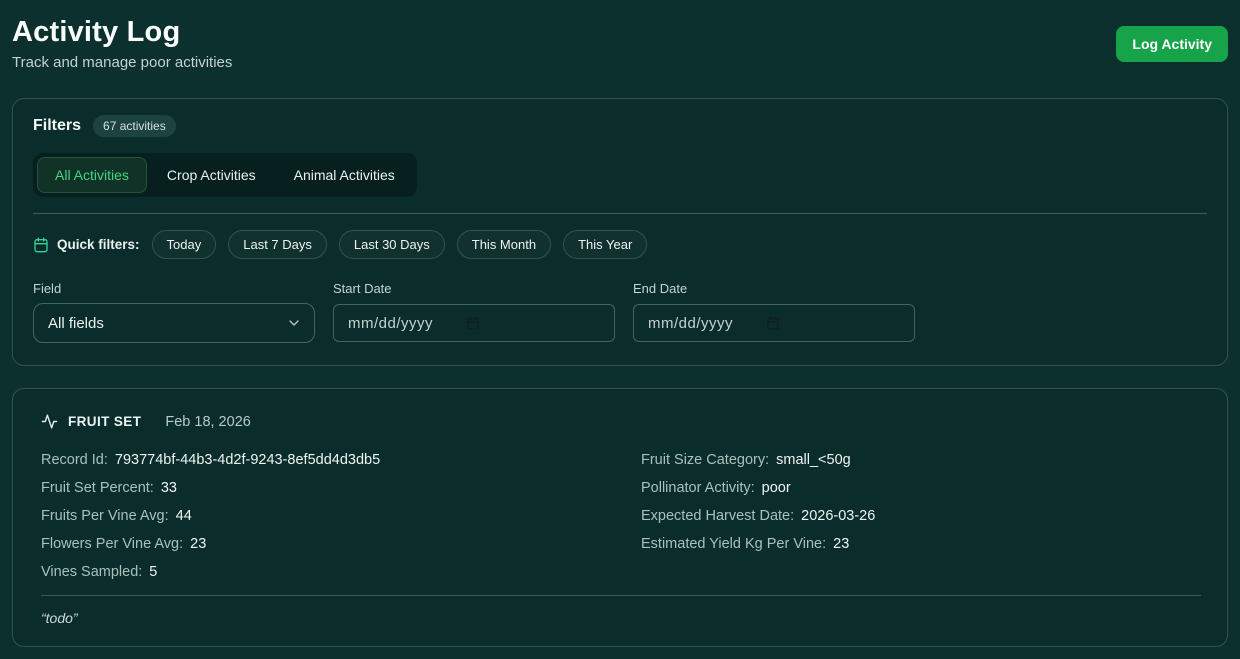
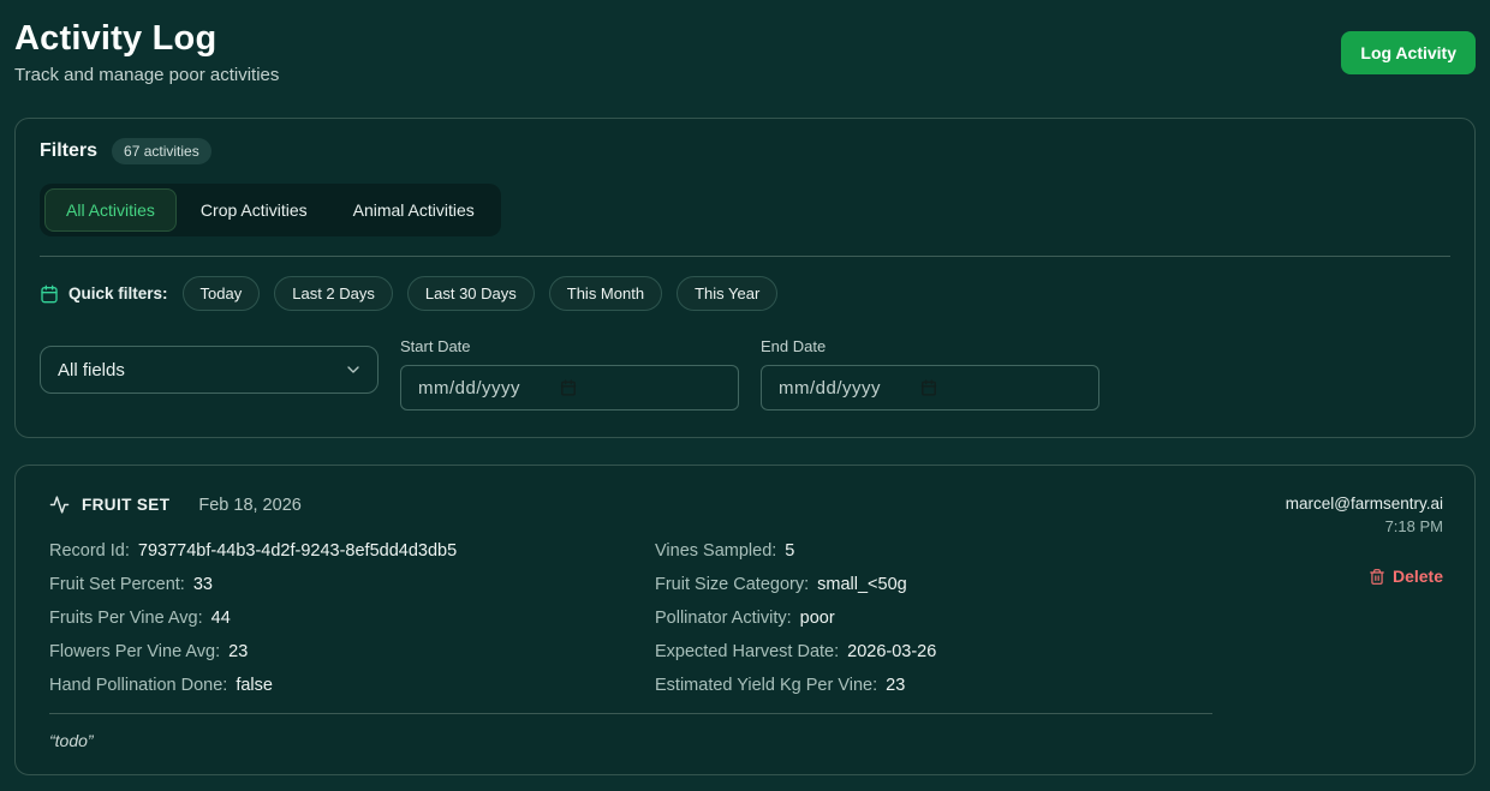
  Activity Log
  Track and manage poor activities
  Log Activity
  Filters
  67 activities
  All Activities
  Crop Activities
  Animal Activities
  Quick filters:
  Today
- Last 7 Days
+ Last 2 Days
  Last 30 Days
  This Month
  This Year
- Field
  All fields
  Start Date
  mm/dd/yyyy
  End Date
  mm/dd/yyyy
  FRUIT SET
  Feb 18, 2026
  Record Id: 793774bf-44b3-4d2f-9243-8ef5dd4d3db5
  Fruit Set Percent: 33
  Fruits Per Vine Avg: 44
  Flowers Per Vine Avg: 23
+ Hand Pollination Done: false
  Vines Sampled: 5
  Fruit Size Category: small_<50g
  Pollinator Activity: poor
  Expected Harvest Date: 2026-03-26
  Estimated Yield Kg Per Vine: 23
  “todo”
+ marcel@farmsentry.ai
+ 7:18 PM
+ Delete
